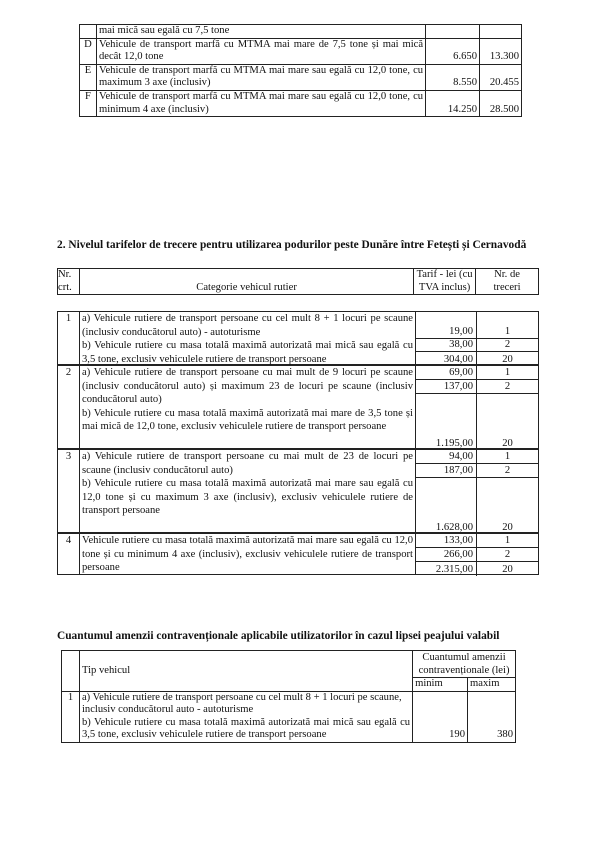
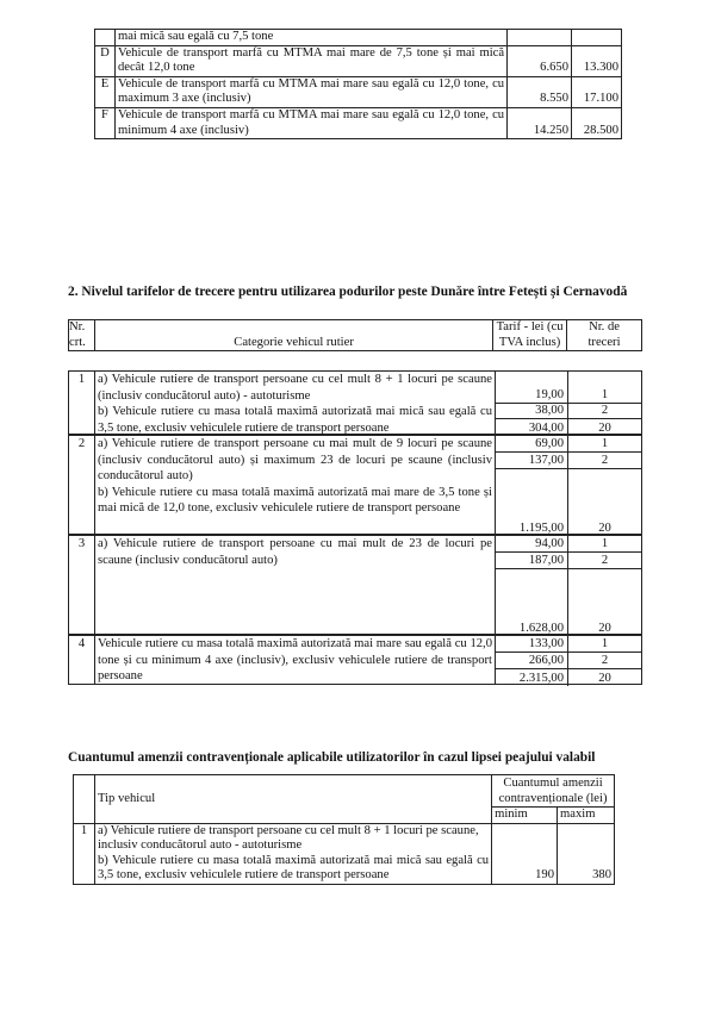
  	mai mică sau egală cu 7,5 tone
  D	Vehicule de transport marfă cu MTMA mai mare de 7,5 tone și mai mică decât 12,0 tone	6.650	13.300
- E	Vehicule de transport marfă cu MTMA mai mare sau egală cu 12,0 tone, cu maximum 3 axe (inclusiv)	8.550	20.455
+ E	Vehicule de transport marfă cu MTMA mai mare sau egală cu 12,0 tone, cu maximum 3 axe (inclusiv)	8.550	17.100
  F	Vehicule de transport marfă cu MTMA mai mare sau egală cu 12,0 tone, cu minimum 4 axe (inclusiv)	14.250	28.500
  2. Nivelul tarifelor de trecere pentru utilizarea podurilor peste Dunăre între Fetești și Cernavodă
  Nr. crt.	Categorie vehicul rutier	Tarif - lei (cu TVA inclus)	Nr. de treceri
  1
  a) Vehicule rutiere de transport persoane cu cel mult 8 + 1 locuri pe scaune (inclusiv conducătorul auto) - autoturisme
  b) Vehicule rutiere cu masa totală maximă autorizată mai mică sau egală cu 3,5 tone, exclusiv vehiculele rutiere de transport persoane
  19,00
  1
  38,00
  2
  304,00
  20
  2
  a) Vehicule rutiere de transport persoane cu mai mult de 9 locuri pe scaune (inclusiv conducătorul auto) și maximum 23 de locuri pe scaune (inclusiv conducătorul auto)
  b) Vehicule rutiere cu masa totală maximă autorizată mai mare de 3,5 tone și mai mică de 12,0 tone, exclusiv vehiculele rutiere de transport persoane
  69,00
  1
  137,00
  2
  1.195,00
  20
  3
  a) Vehicule rutiere de transport persoane cu mai mult de 23 de locuri pe scaune (inclusiv conducătorul auto)
- b) Vehicule rutiere cu masa totală maximă autorizată mai mare sau egală cu 12,0 tone și cu maximum 3 axe (inclusiv), exclusiv vehiculele rutiere de transport persoane
  94,00
  1
  187,00
  2
  1.628,00
  20
  4
  Vehicule rutiere cu masa totală maximă autorizată mai mare sau egală cu 12,0 tone și cu minimum 4 axe (inclusiv), exclusiv vehiculele rutiere de transport persoane
  133,00
  1
  266,00
  2
  2.315,00
  20
  Cuantumul amenzii contravenționale aplicabile utilizatorilor în cazul lipsei peajului valabil
  	Tip vehicul	Cuantumul amenzii contravenționale (lei)
  minim	maxim
  1	a) Vehicule rutiere de transport persoane cu cel mult 8 + 1 locuri pe scaune, inclusiv conducătorul auto - autoturisme b) Vehicule rutiere cu masa totală maximă autorizată mai mică sau egală cu 3,5 tone, exclusiv vehiculele rutiere de transport persoane	190	380
